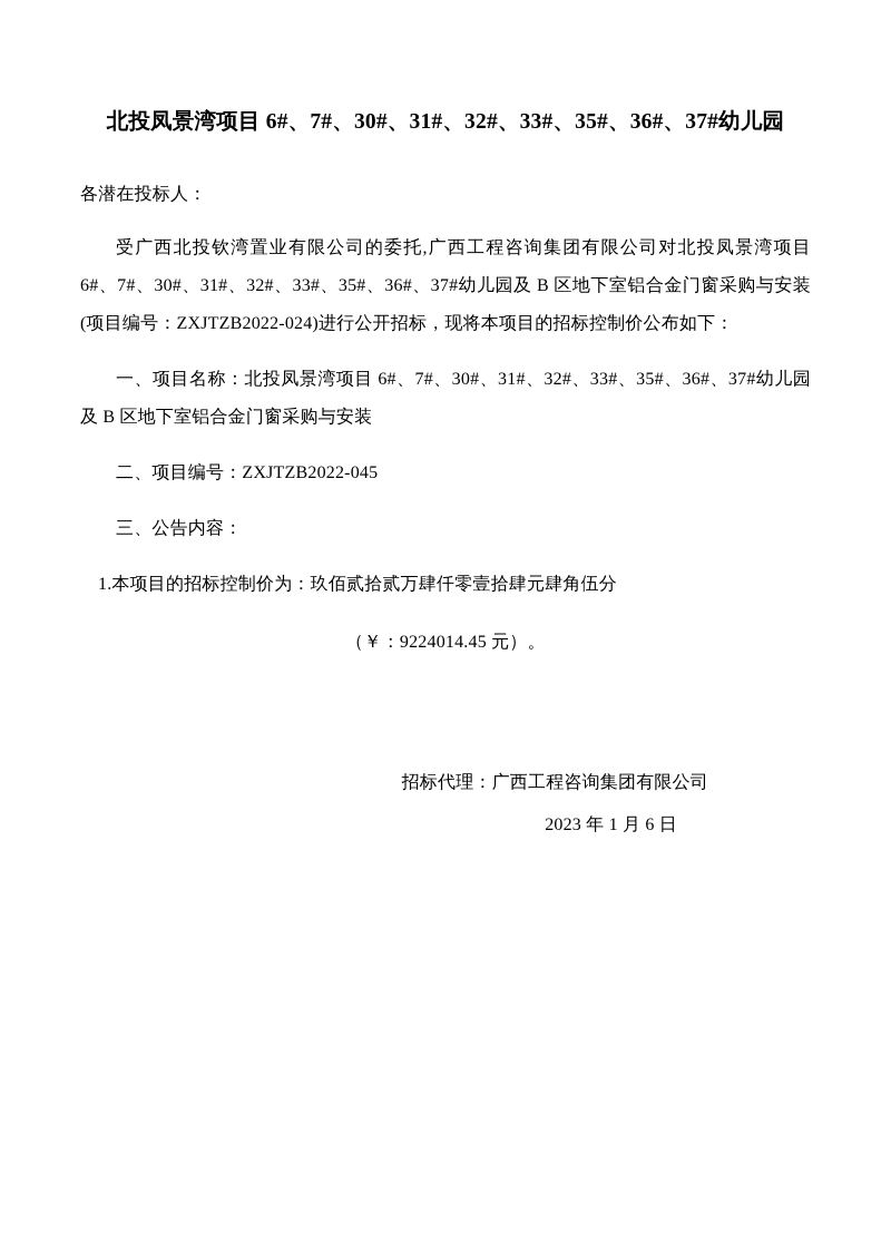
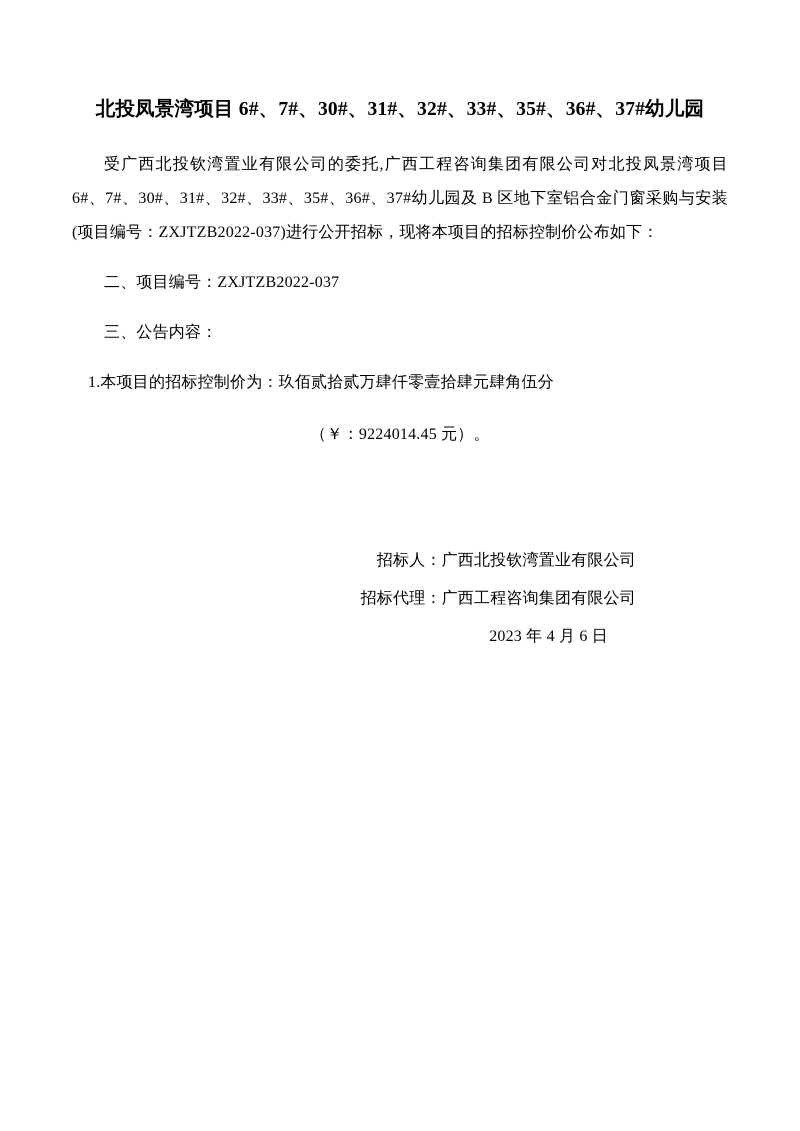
  北投凤景湾项目 6#、7#、30#、31#、32#、33#、35#、36#、37#幼儿园
- 各潜在投标人：
- 受广西北投钦湾置业有限公司的委托,广西工程咨询集团有限公司对北投凤景湾项目 6#、7#、30#、31#、32#、33#、35#、36#、37#幼儿园及 B 区地下室铝合金门窗采购与安装(项目编号：ZXJTZB2022-024)进行公开招标，现将本项目的招标控制价公布如下：
+ 受广西北投钦湾置业有限公司的委托,广西工程咨询集团有限公司对北投凤景湾项目 6#、7#、30#、31#、32#、33#、35#、36#、37#幼儿园及 B 区地下室铝合金门窗采购与安装(项目编号：ZXJTZB2022-037)进行公开招标，现将本项目的招标控制价公布如下：
- 一、项目名称：北投凤景湾项目 6#、7#、30#、31#、32#、33#、35#、36#、37#幼儿园及 B 区地下室铝合金门窗采购与安装
- 二、项目编号：ZXJTZB2022-045
+ 二、项目编号：ZXJTZB2022-037
  三、公告内容：
  1.本项目的招标控制价为：玖佰贰拾贰万肆仟零壹拾肆元肆角伍分
  （￥：9224014.45 元）。
+ 招标人：广西北投钦湾置业有限公司
  招标代理：广西工程咨询集团有限公司
- 2023 年 1 月 6 日
+ 2023 年 4 月 6 日
